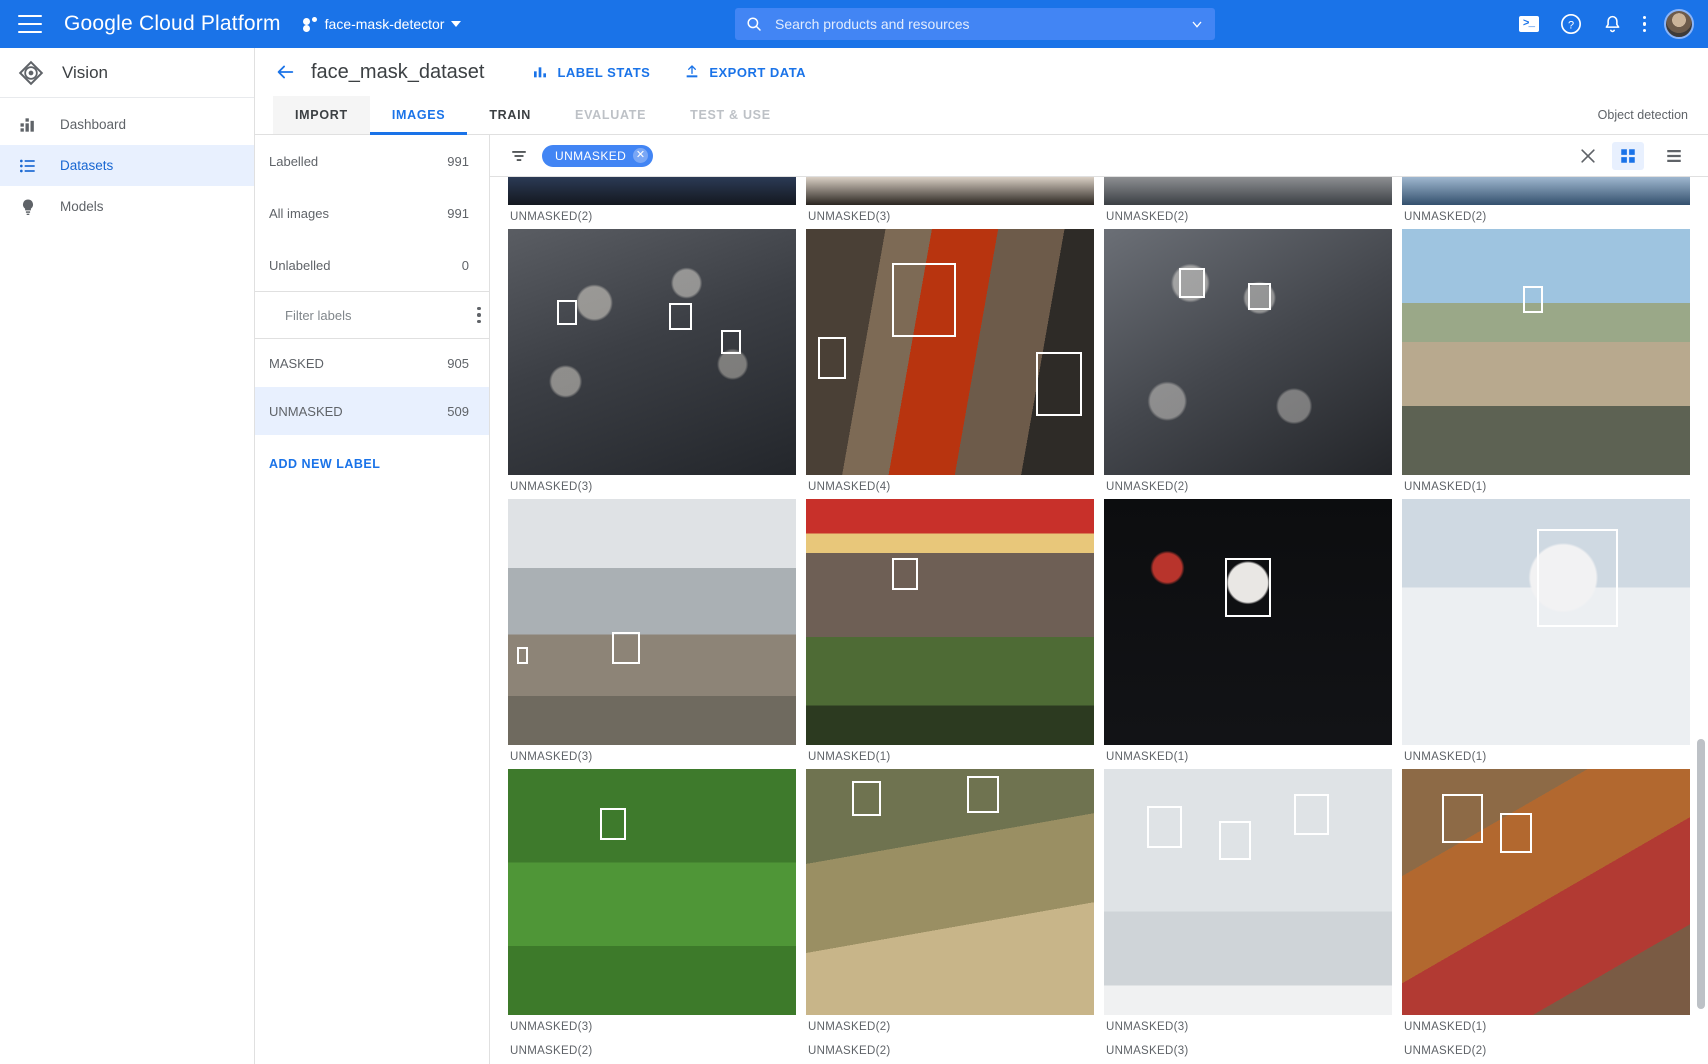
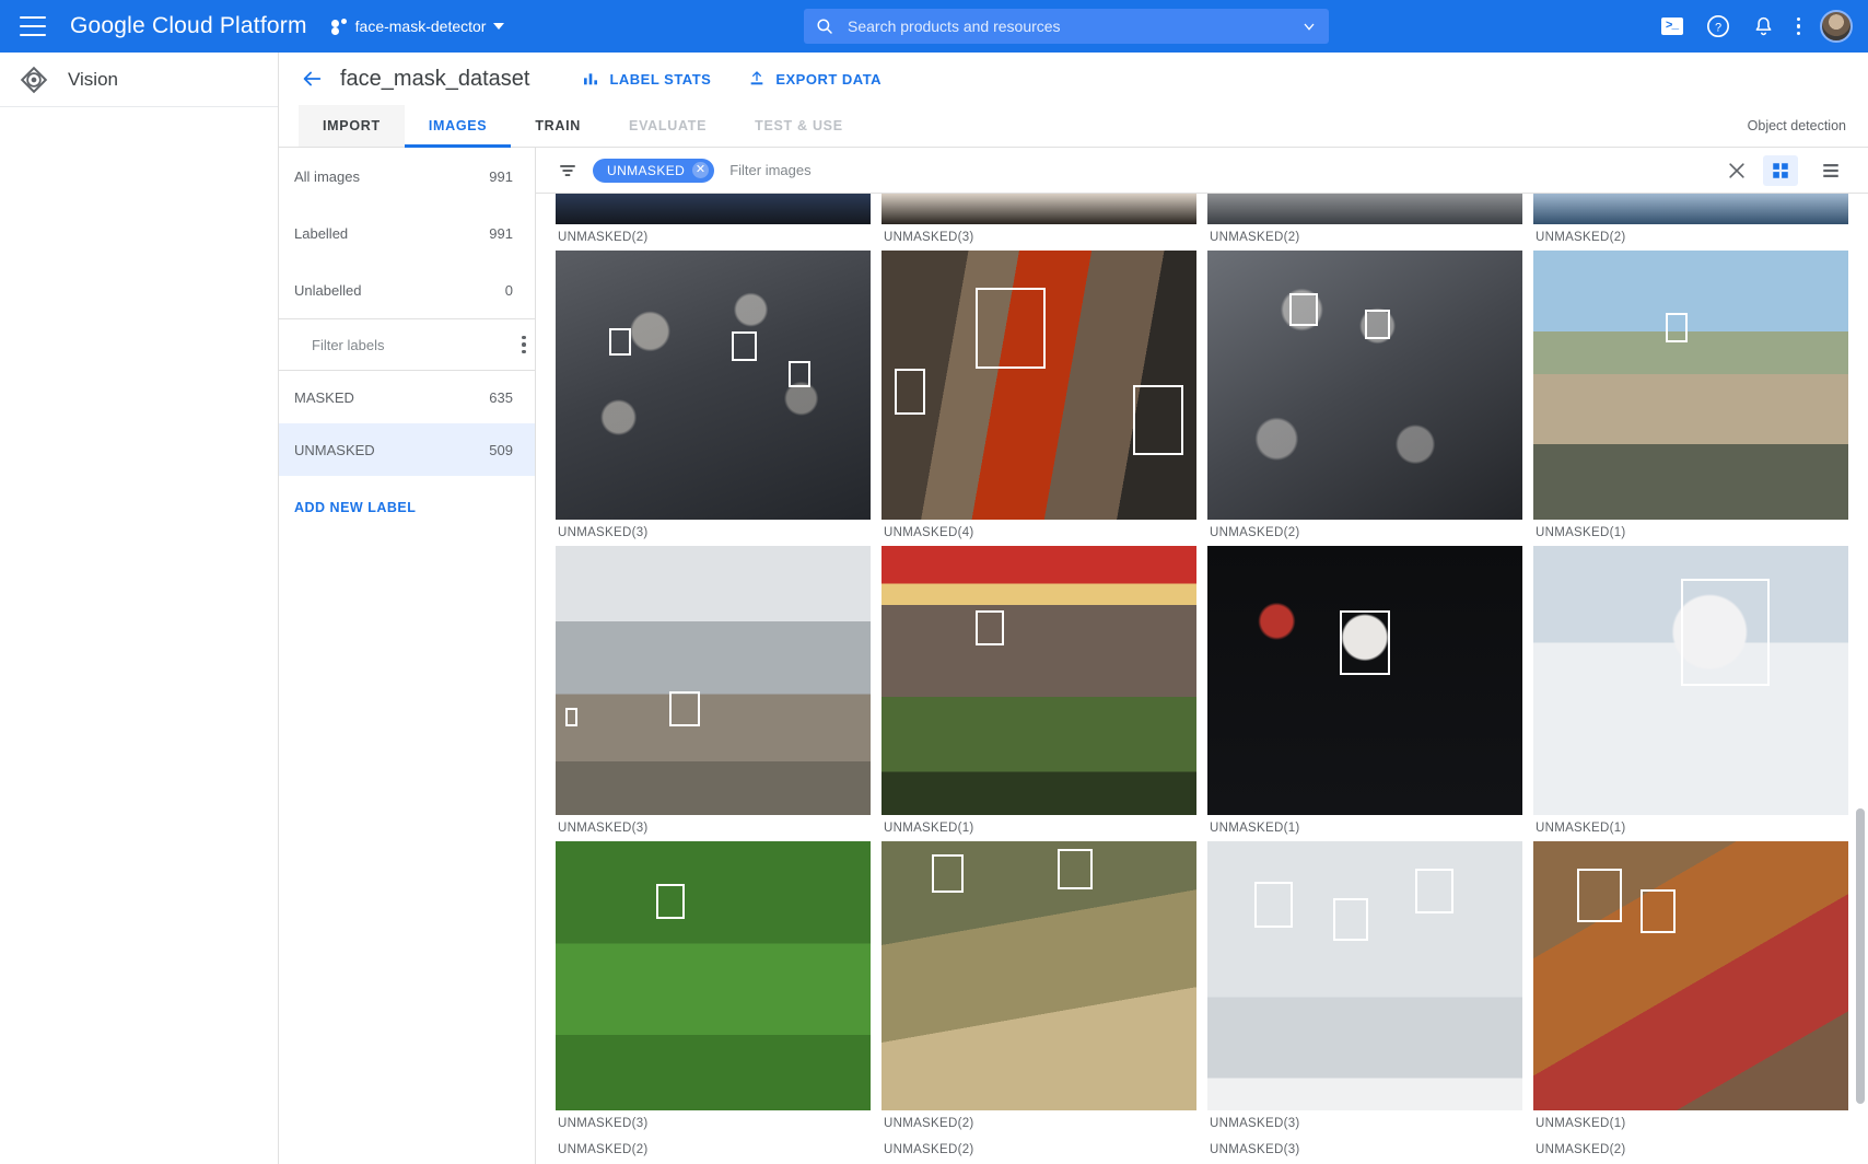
  Google Cloud Platform
  face-mask-detector
  Search products and resources
  >_
  ?
  Vision
- Dashboard
- Datasets
- Models
  face_mask_dataset
  LABEL STATS
  EXPORT DATA
  IMPORT
  IMAGES
  TRAIN
  EVALUATE
  TEST & USE
  Object detection
- Labelled
+ All images
  991
- All images
+ Labelled
  991
  Unlabelled
  0
  Filter labels
  MASKED
- 905
+ 635
  UNMASKED
  509
  ADD NEW LABEL
  UNMASKED
  ✕
+ Filter images
  UNMASKED(2)
  UNMASKED(3)
  UNMASKED(2)
  UNMASKED(2)
  UNMASKED(3)
  UNMASKED(4)
  UNMASKED(2)
  UNMASKED(1)
  UNMASKED(3)
  UNMASKED(1)
  UNMASKED(1)
  UNMASKED(1)
  UNMASKED(3)
  UNMASKED(2)
  UNMASKED(3)
  UNMASKED(1)
  UNMASKED(2)
  UNMASKED(2)
  UNMASKED(3)
  UNMASKED(2)
